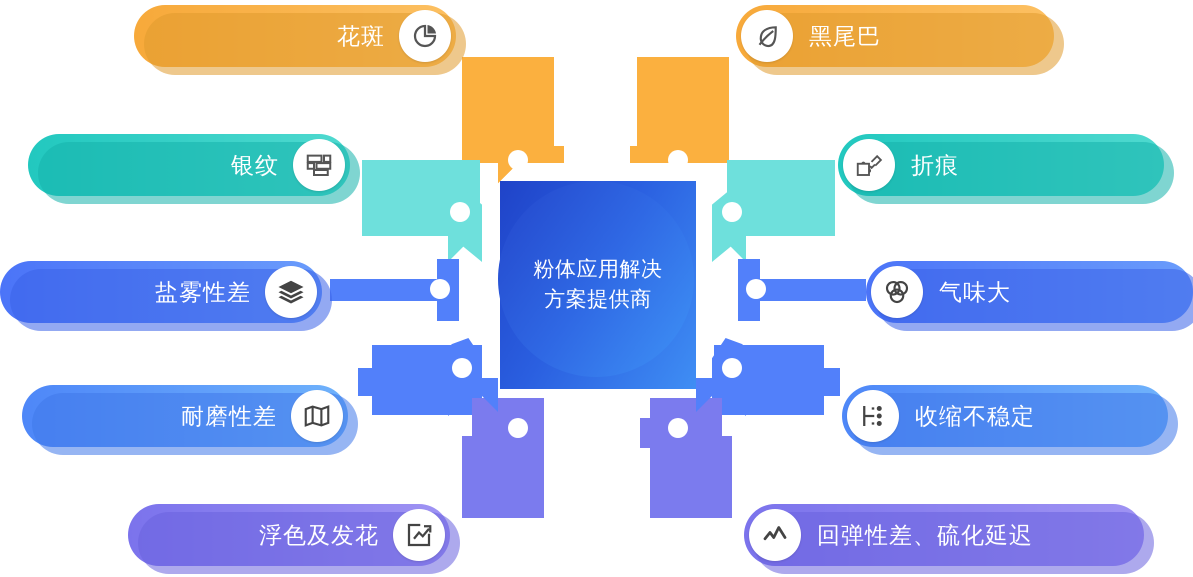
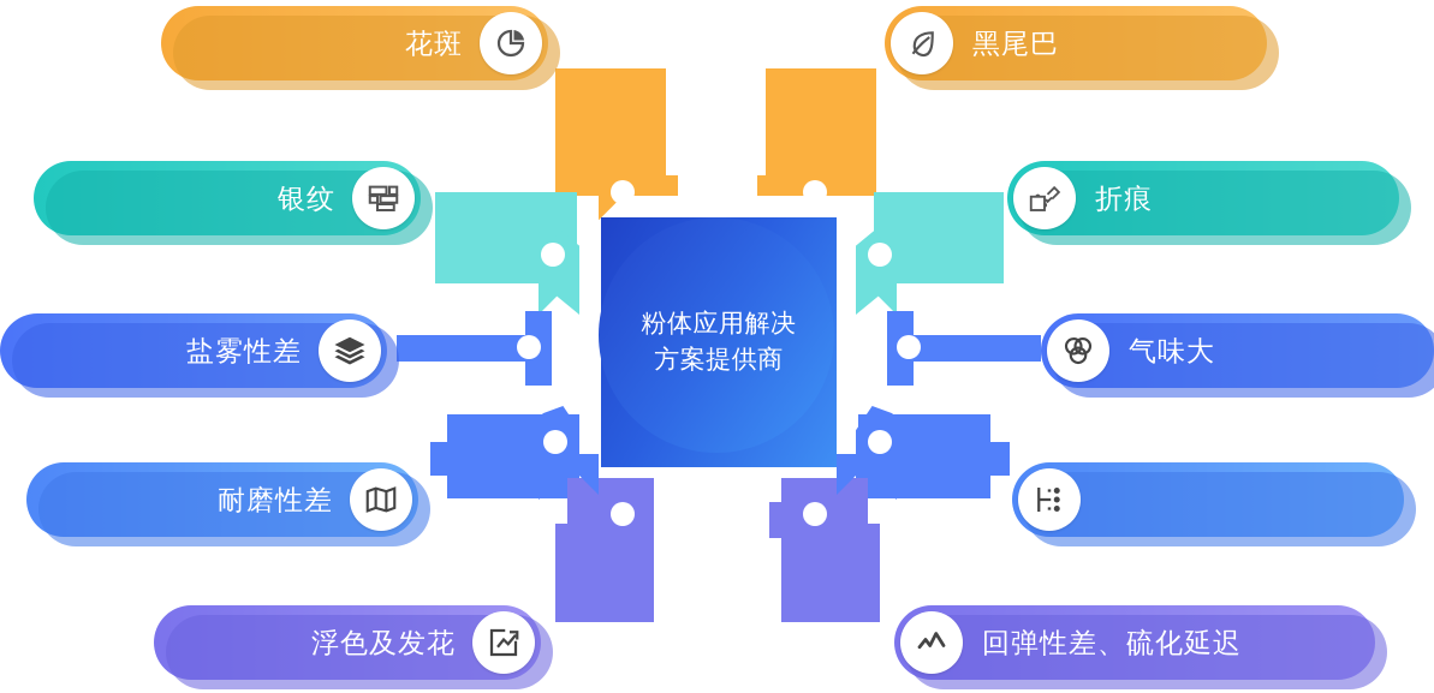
  粉体应用解决
  方案提供商
  花斑
  黑尾巴
  银纹
  折痕
  盐雾性差
  气味大
  耐磨性差
- 收缩不稳定
  浮色及发花
  回弹性差、硫化延迟
